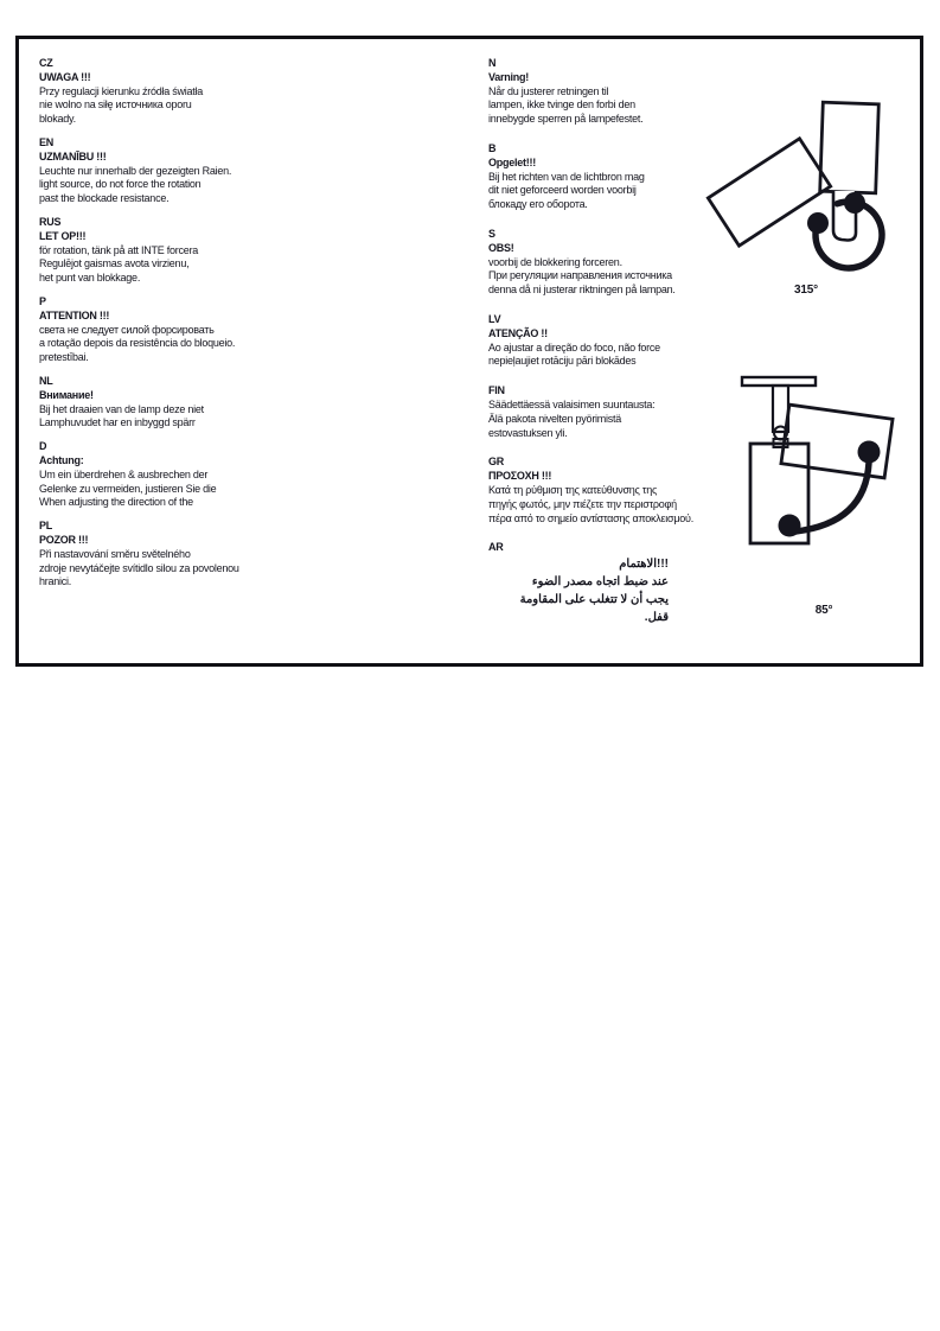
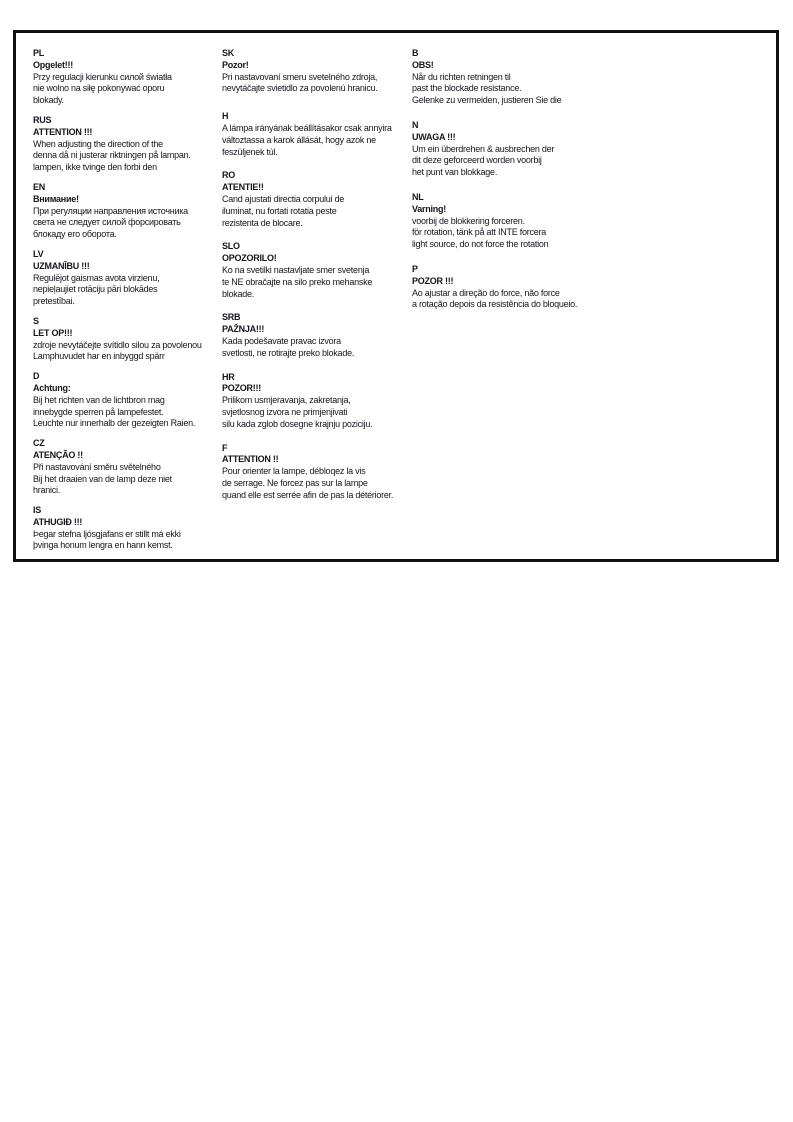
- CZ
+ PL
- UWAGA !!!
+ Opgelet!!!
- Przy regulacji kierunku źródła światła
+ Przy regulacji kierunku силой światła
- nie wolno na siłę источника oporu
+ nie wolno na siłę pokonywać oporu
  blokady.
- EN
+ RUS
- UZMANĪBU !!!
+ ATTENTION !!!
- Leuchte nur innerhalb der gezeigten Raien.
+ When adjusting the direction of the
- light source, do not force the rotation
+ denna då ni justerar riktningen på lampan.
- past the blockade resistance.
+ lampen, ikke tvinge den forbi den
- RUS
+ EN
- LET OP!!!
+ Внимание!
- för rotation, tänk på att INTE forcera
+ При регуляции направления источника
- Regulējot gaismas avota virzienu,
+ света не следует силой форсировать
- het punt van blokkage.
+ блокаду его оборота.
- P
+ LV
- ATTENTION !!!
+ UZMANĪBU !!!
- света не следует силой форсировать
+ Regulējot gaismas avota virzienu,
- a rotação depois da resistência do bloqueio.
+ nepieļaujiet rotāciju pāri blokādes
  pretestībai.
- NL
+ S
- Внимание!
+ LET OP!!!
- Bij het draaien van de lamp deze niet
+ zdroje nevytáčejte svítidlo silou za povolenou
  Lamphuvudet har en inbyggd spärr
  D
  Achtung:
- Um ein überdrehen & ausbrechen der
+ Bij het richten van de lichtbron mag
- Gelenke zu vermeiden, justieren Sie die
+ innebygde sperren på lampefestet.
- When adjusting the direction of the
+ Leuchte nur innerhalb der gezeigten Raien.
- PL
+ CZ
- POZOR !!!
+ ATENÇÃO !!
  Při nastavování směru světelného
- zdroje nevytáčejte svítidlo silou za povolenou
+ Bij het draaien van de lamp deze niet
  hranici.
+ IS
+ ATHUGIÐ !!!
+ Þegar stefna ljósgjafans er stillt má ekki
+ þvinga honum lengra en hann kemst.
+ SK
+ Pozor!
+ Pri nastavovaní smeru svetelného zdroja,
+ nevytáčajte svietidlo za povolenú hranicu.
+ H
+ A lámpa irányának beállításakor csak annyira
+ változtassa a karok állását, hogy azok ne
+ feszüljenek túl.
+ RO
+ ATENTIE!!
+ Cand ajustati directia corpului de
+ iluminat, nu fortati rotatia peste
+ rezistenta de blocare.
+ SLO
+ OPOZORILO!
+ Ko na svetilki nastavljate smer svetenja
+ te NE obračajte na silo preko mehanske
+ blokade.
+ SRB
+ PAŽNJA!!!
+ Kada podešavate pravac izvora
+ svetlosti, ne rotirajte preko blokade.
+ HR
+ POZOR!!!
+ Prilikom usmjeravanja, zakretanja,
+ svjetlosnog izvora ne primjenjivati
+ silu kada zglob dosegne krajnju poziciju.
+ F
+ ATTENTION !!
+ Pour orienter la lampe, débloqez la vis
+ de serrage. Ne forcez pas sur la lampe
+ quand elle est serrée afin de pas la détériorer.
- N
+ B
- Varning!
+ OBS!
- Når du justerer retningen til
+ Når du richten retningen til
- lampen, ikke tvinge den forbi den
+ past the blockade resistance.
- innebygde sperren på lampefestet.
+ Gelenke zu vermeiden, justieren Sie die
- B
+ N
- Opgelet!!!
+ UWAGA !!!
- Bij het richten van de lichtbron mag
+ Um ein überdrehen & ausbrechen der
- dit niet geforceerd worden voorbij
+ dit deze geforceerd worden voorbij
- блокаду его оборота.
+ het punt van blokkage.
- S
+ NL
- OBS!
+ Varning!
  voorbij de blokkering forceren.
- При регуляции направления источника
+ för rotation, tänk på att INTE forcera
- denna då ni justerar riktningen på lampan.
+ light source, do not force the rotation
- LV
+ P
- ATENÇÃO !!
+ POZOR !!!
- Ao ajustar a direção do foco, não force
+ Ao ajustar a direção do force, não force
- nepieļaujiet rotāciju pāri blokādes
+ a rotação depois da resistência do bloqueio.
- FIN
- Säädettäessä valaisimen suuntausta:
- Älä pakota nivelten pyörimistä
- estovastuksen yli.
- GR
- ΠΡΟΣΟΧΗ !!!
- Κατά τη ρύθμιση της κατεύθυνσης της
- πηγής φωτός, μην πιέζετε την περιστροφή
- πέρα από το σημείο αντίστασης αποκλεισμού.
- AR
- مامتهالا!!!
- ءوضلا ردصم هاجتا طبض دنع
- ةمواقملا ىلع بلغتت ال نأ بجي
- .لفق
- 315°
- 85°
